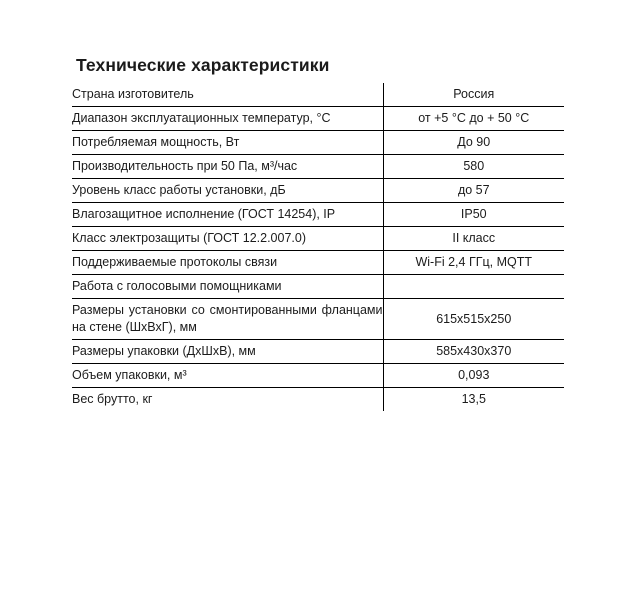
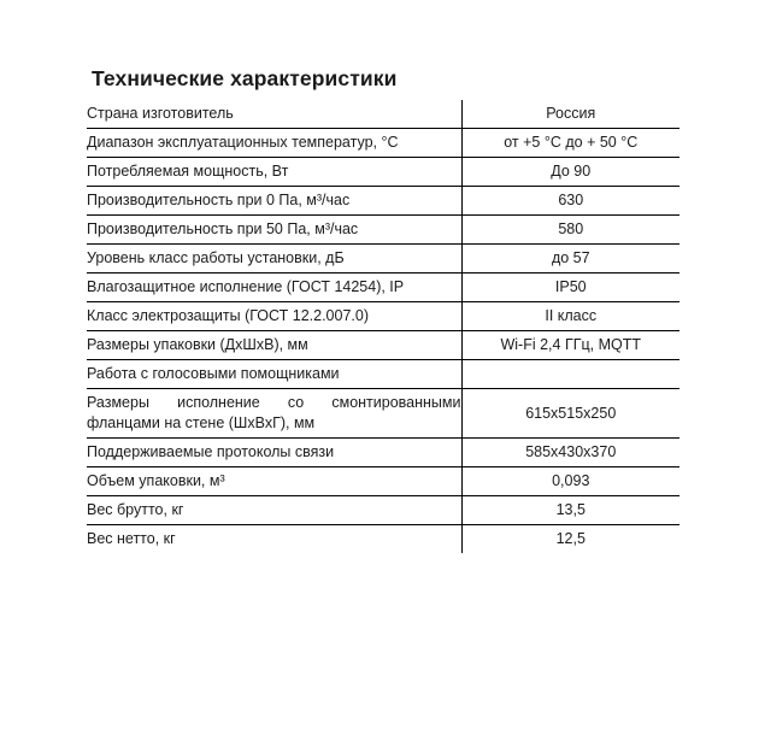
  Технические характеристики
  Страна изготовитель	Россия
  Диапазон эксплуатационных температур, °С	от +5 °С до + 50 °С
  Потребляемая мощность, Вт	До 90
+ Производительность при 0 Па, м³/час	630
  Производительность при 50 Па, м³/час	580
  Уровень класс работы установки, дБ	до 57
  Влагозащитное исполнение (ГОСТ 14254), IP	IP50
  Класс электрозащиты (ГОСТ 12.2.007.0)	II класс
- Поддерживаемые протоколы связи	Wi-Fi 2,4 ГГц, MQTT
+ Размеры упаковки (ДхШхВ), мм	Wi-Fi 2,4 ГГц, MQTT
  Работа с голосовыми помощниками
- Размеры установки со смонтированными фланцами на стене (ШхВхГ), мм	615x515x250
+ Размеры исполнение со смонтированными фланцами на стене (ШхВхГ), мм	615x515x250
- Размеры упаковки (ДхШхВ), мм	585x430x370
+ Поддерживаемые протоколы связи	585x430x370
  Объем упаковки, м³	0,093
  Вес брутто, кг	13,5
+ Вес нетто, кг	12,5
